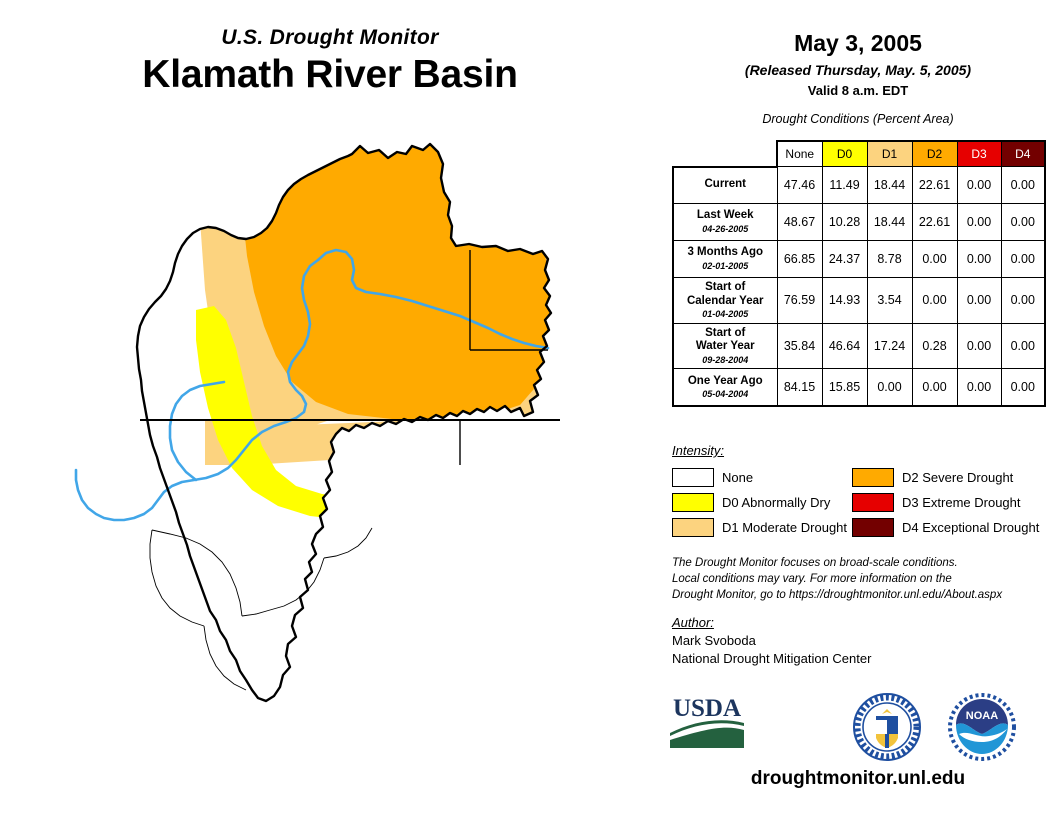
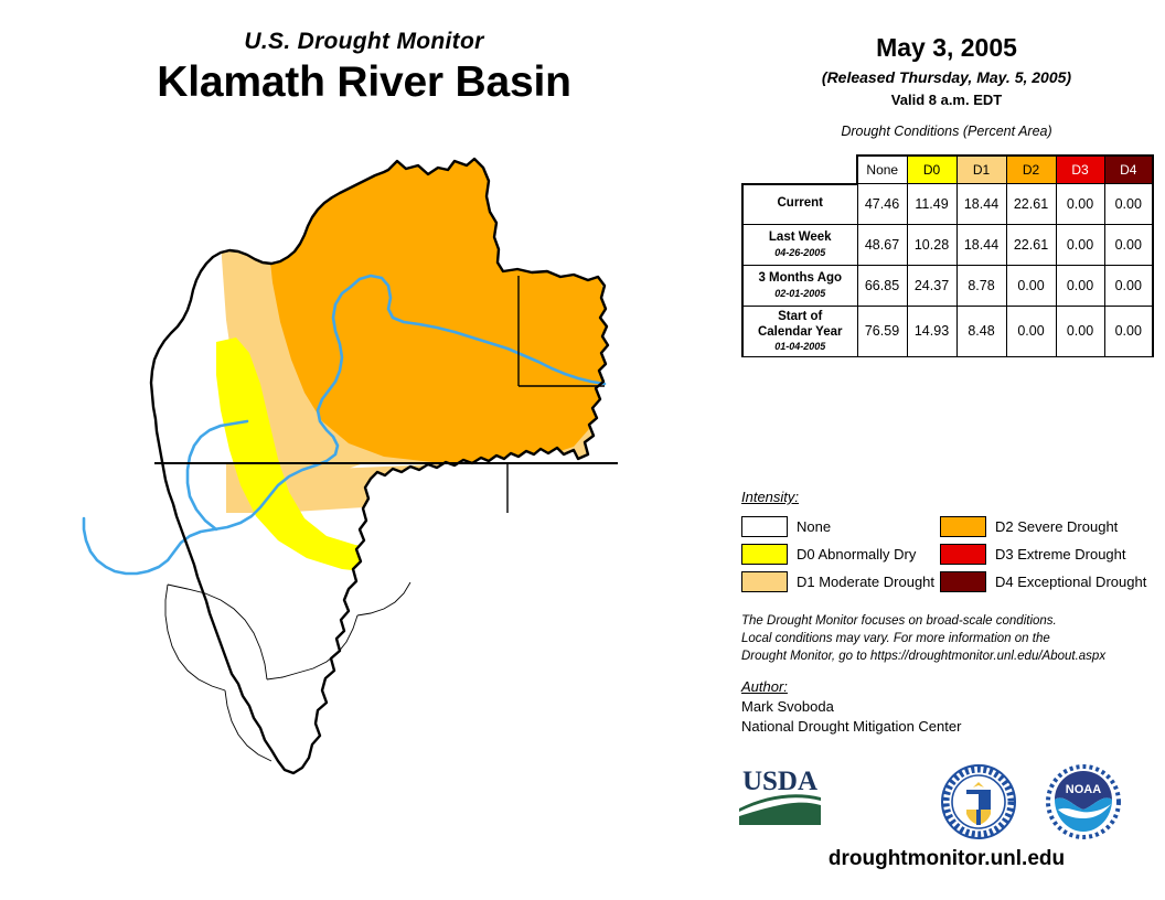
  U.S. Drought Monitor
  Klamath River Basin
  May 3, 2005
  (Released Thursday, May. 5, 2005)
  Valid 8 a.m. EDT
  Drought Conditions (Percent Area)
  	None	D0	D1	D2	D3	D4
  Current	47.46	11.49	18.44	22.61	0.00	0.00
  Last Week04-26-2005	48.67	10.28	18.44	22.61	0.00	0.00
  3 Months Ago02-01-2005	66.85	24.37	8.78	0.00	0.00	0.00
- Start ofCalendar Year01-04-2005	76.59	14.93	3.54	0.00	0.00	0.00
+ Start ofCalendar Year01-04-2005	76.59	14.93	8.48	0.00	0.00	0.00
- Start ofWater Year09-28-2004	35.84	46.64	17.24	0.28	0.00	0.00
- One Year Ago05-04-2004	84.15	15.85	0.00	0.00	0.00	0.00
  Intensity:
  None
  D2 Severe Drought
  D0 Abnormally Dry
  D3 Extreme Drought
  D1 Moderate Drought
  D4 Exceptional Drought
  The Drought Monitor focuses on broad-scale conditions.
  Local conditions may vary. For more information on the
  Drought Monitor, go to https://droughtmonitor.unl.edu/About.aspx
  Author:
  Mark Svoboda
  National Drought Mitigation Center
  USDA
  NOAA
  droughtmonitor.unl.edu
